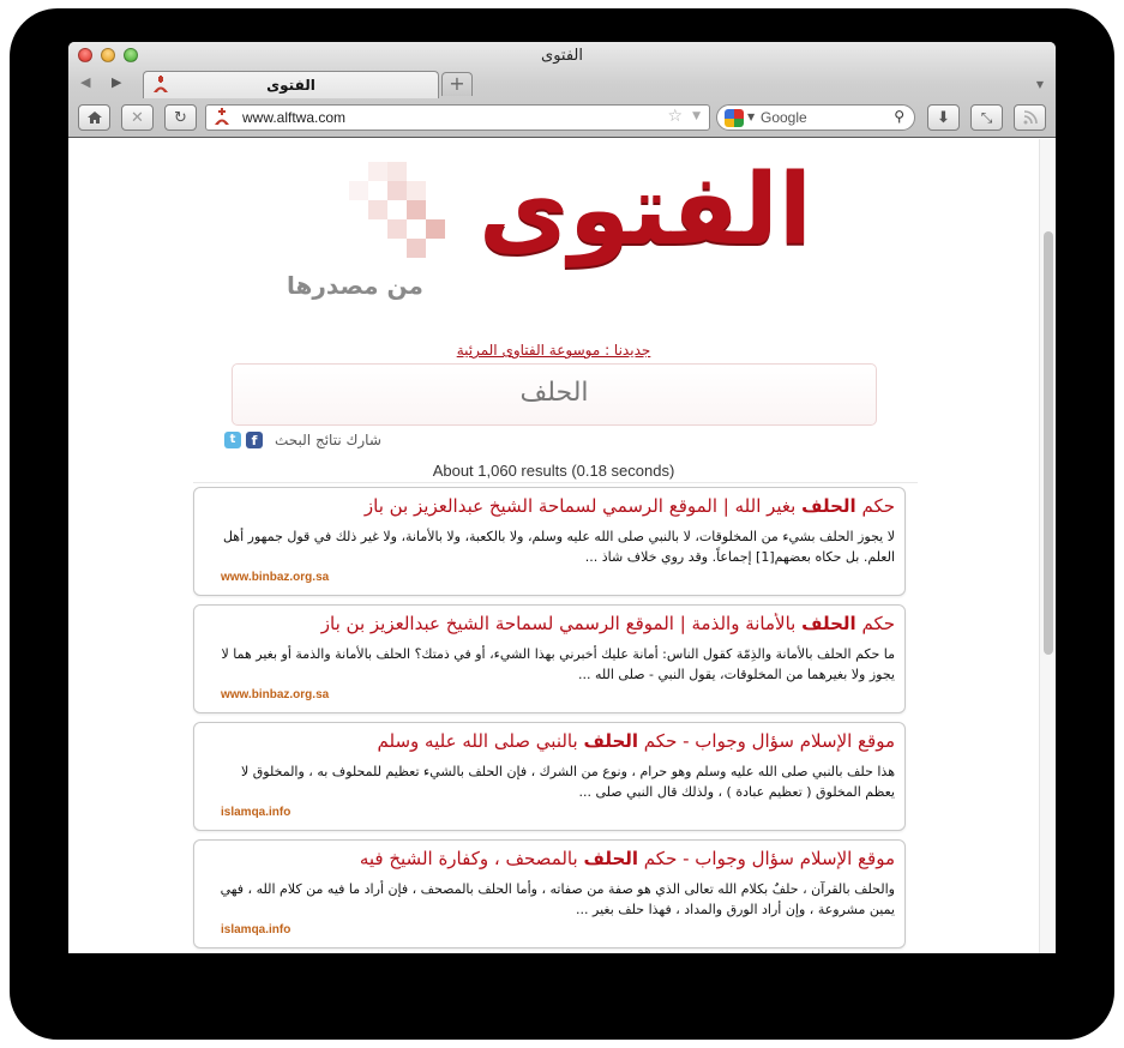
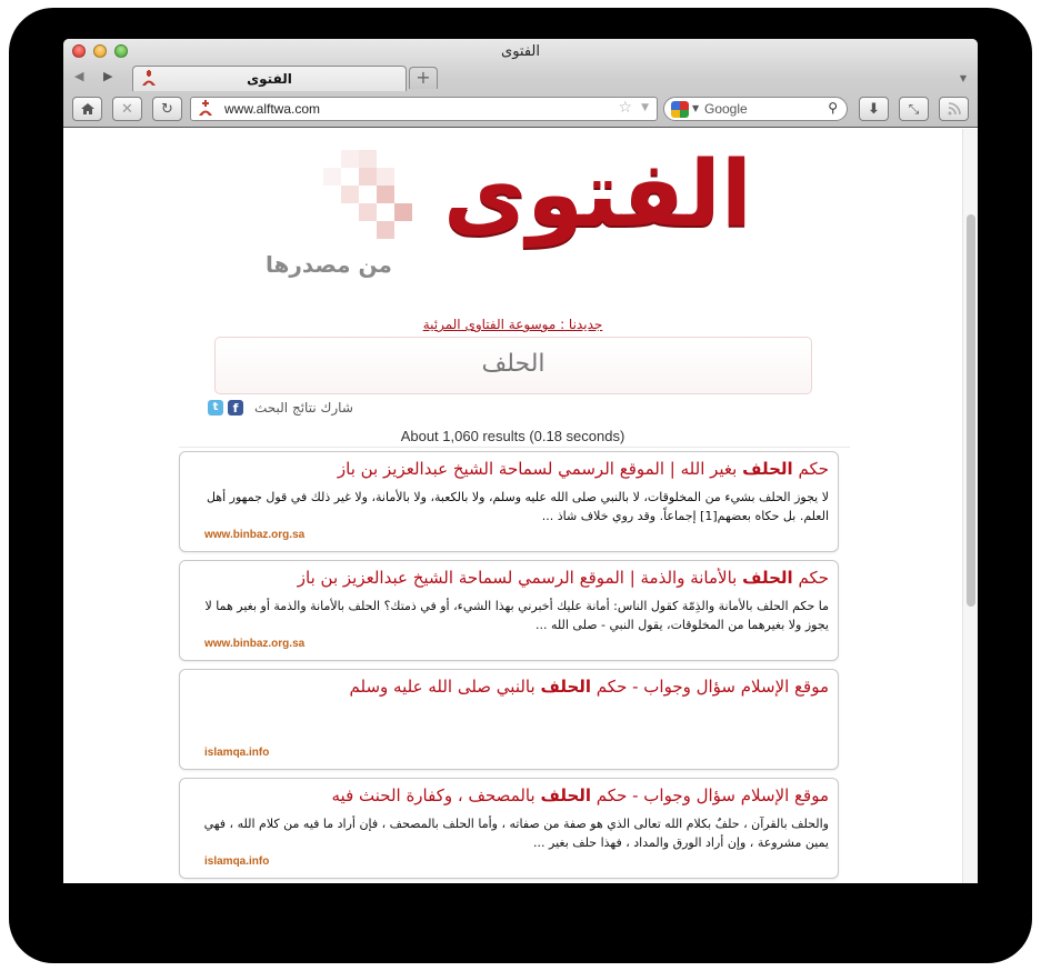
  الفتوى
  ◀
  ▶
  الفتوى
  +
  ▼
  ✕
  ↻
  www.alftwa.com
  ☆
  ▼
  ▼
  Google
  ⚲
  ⬇
  ⤡
  الفتوى
  من مصدرها
  جديدنا : موسوعة الفتاوى المرئية
  الحلف
  t
  f
  شارك نتائج البحث
  About 1,060 results (0.18 seconds)
  حكم الحلف بغير الله | الموقع الرسمي لسماحة الشيخ عبدالعزيز بن باز
  لا يجوز الحلف بشيء من المخلوقات، لا بالنبي صلى الله عليه وسلم، ولا بالكعبة، ولا بالأمانة، ولا غير ذلك في قول جمهور أهل العلم. بل حكاه بعضهم[1] إجماعاً. وقد روي خلاف شاذ ...
  www.binbaz.org.sa
  حكم الحلف بالأمانة والذمة | الموقع الرسمي لسماحة الشيخ عبدالعزيز بن باز
  ما حكم الحلف بالأمانة والذِمّة كقول الناس: أمانة عليك أخبرني بهذا الشيء، أو في ذمتك؟ الحلف بالأمانة والذمة أو بغير هما لا يجوز ولا بغيرهما من المخلوقات، يقول النبي - صلى الله ...
  www.binbaz.org.sa
  موقع الإسلام سؤال وجواب - حكم الحلف بالنبي صلى الله عليه وسلم
- هذا حلف بالنبي صلى الله عليه وسلم وهو حرام ، ونوع من الشرك ، فإن الحلف بالشيء تعظيم للمحلوف به ، والمخلوق لا يعظم المخلوق ( تعظيم عبادة ) ، ولذلك قال النبي صلى ...
  islamqa.info
- موقع الإسلام سؤال وجواب - حكم الحلف بالمصحف ، وكفارة الشيخ فيه
+ موقع الإسلام سؤال وجواب - حكم الحلف بالمصحف ، وكفارة الحنث فيه
  والحلف بالقرآن ، حلفٌ بكلام الله تعالى الذي هو صفة من صفاته ، وأما الحلف بالمصحف ، فإن أراد ما فيه من كلام الله ، فهي يمين مشروعة ، وإن أراد الورق والمداد ، فهذا حلف بغير ...
  islamqa.info
